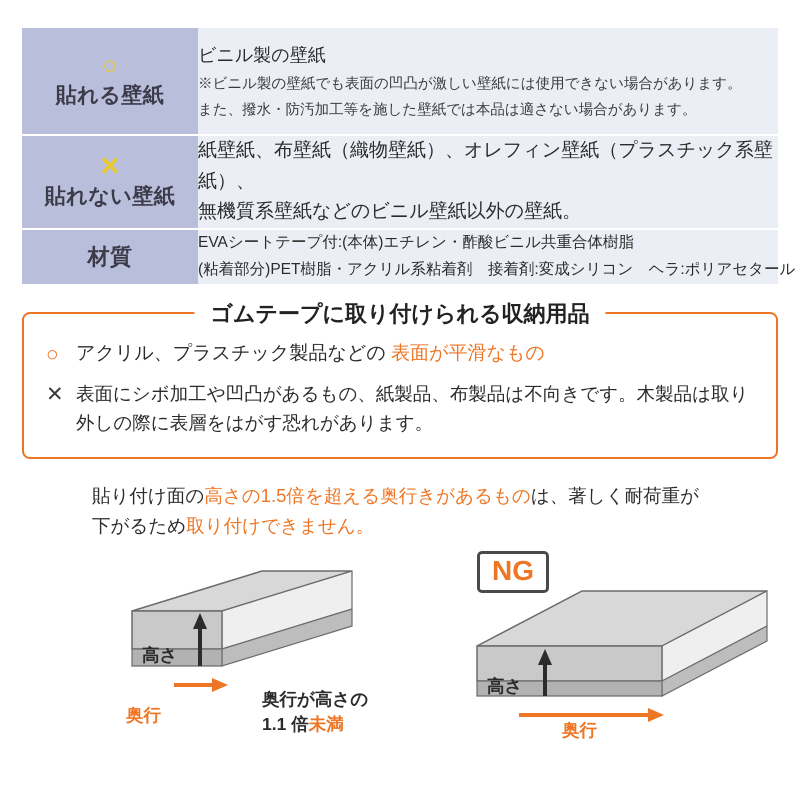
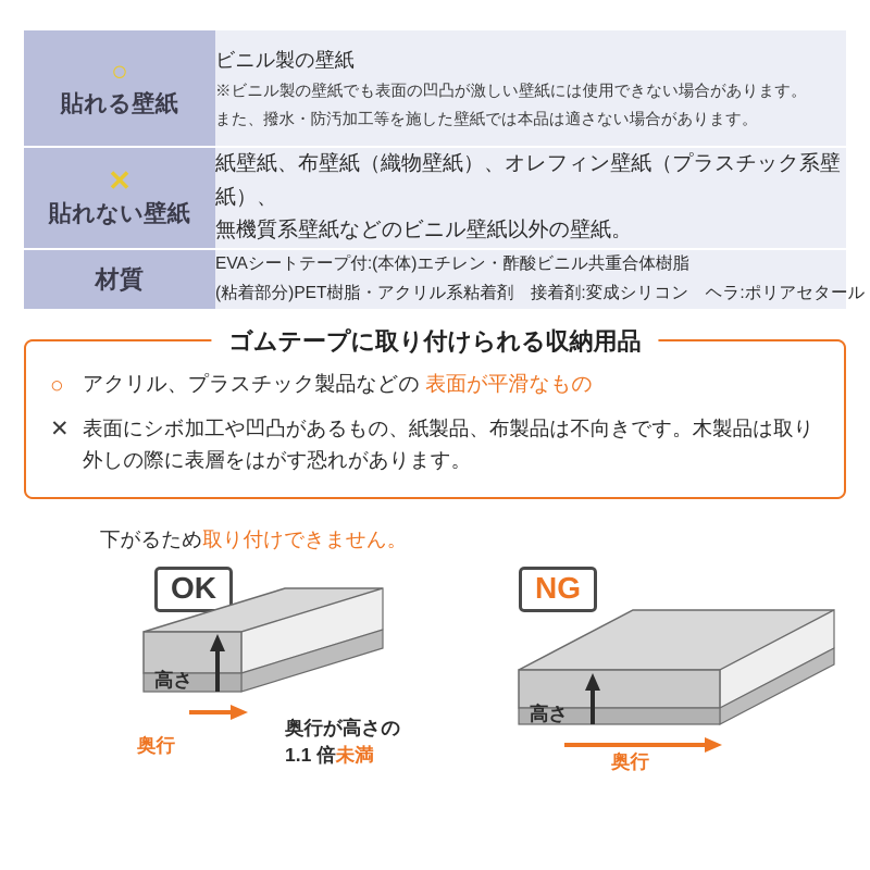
  ○ 貼れる壁紙	ビニル製の壁紙 ※ビニル製の壁紙でも表面の凹凸が激しい壁紙には使用できない場合があります。 また、撥水・防汚加工等を施した壁紙では本品は適さない場合があります。
  ✕ 貼れない壁紙	紙壁紙、布壁紙（織物壁紙）、オレフィン壁紙（プラスチック系壁紙）、 無機質系壁紙などのビニル壁紙以外の壁紙。
  材質	EVAシートテープ付:(本体)エチレン・酢酸ビニル共重合体樹脂 (粘着部分)PET樹脂・アクリル系粘着剤 接着剤:変成シリコン ヘラ:ポリアセタール
  ゴムテープに取り付けられる収納用品
  ○
  アクリル、プラスチック製品などの 表面が平滑なもの
  ✕
  表面にシボ加工や凹凸があるもの、紙製品、布製品は不向きです。木製品は取り
  外しの際に表層をはがす恐れがあります。
- 貼り付け面の高さの1.5倍を超える奥行きがあるものは、著しく耐荷重が
  下がるため取り付けできません。
+ OK
  NG
  高さ
  奥行
  奥行が高さの
  1.1 倍未満
  高さ
  奥行
